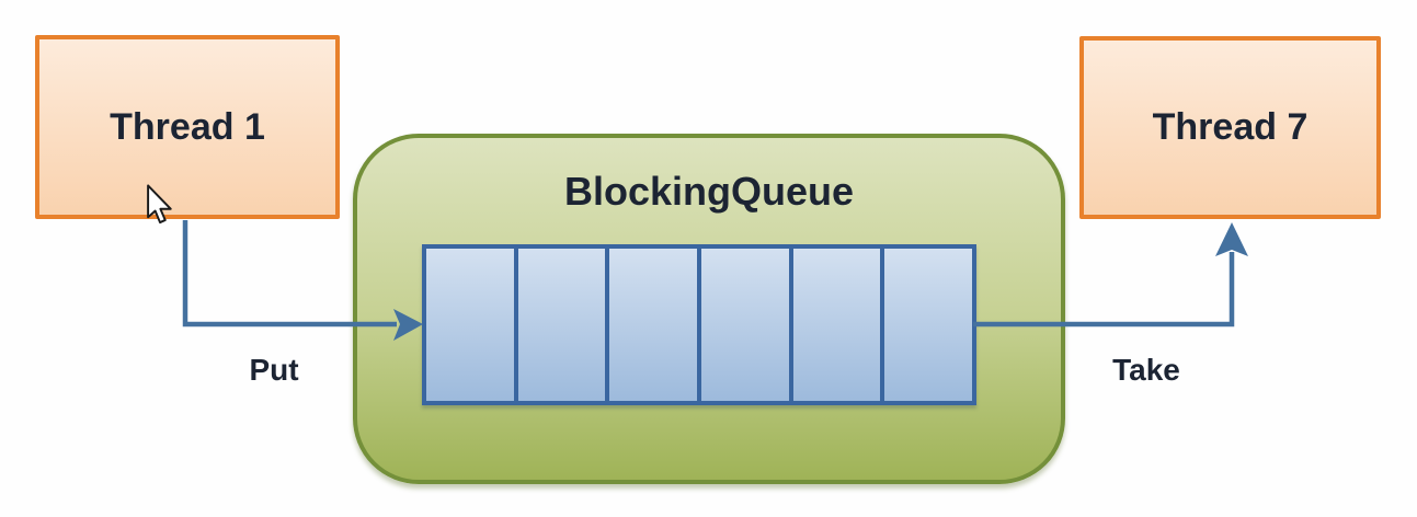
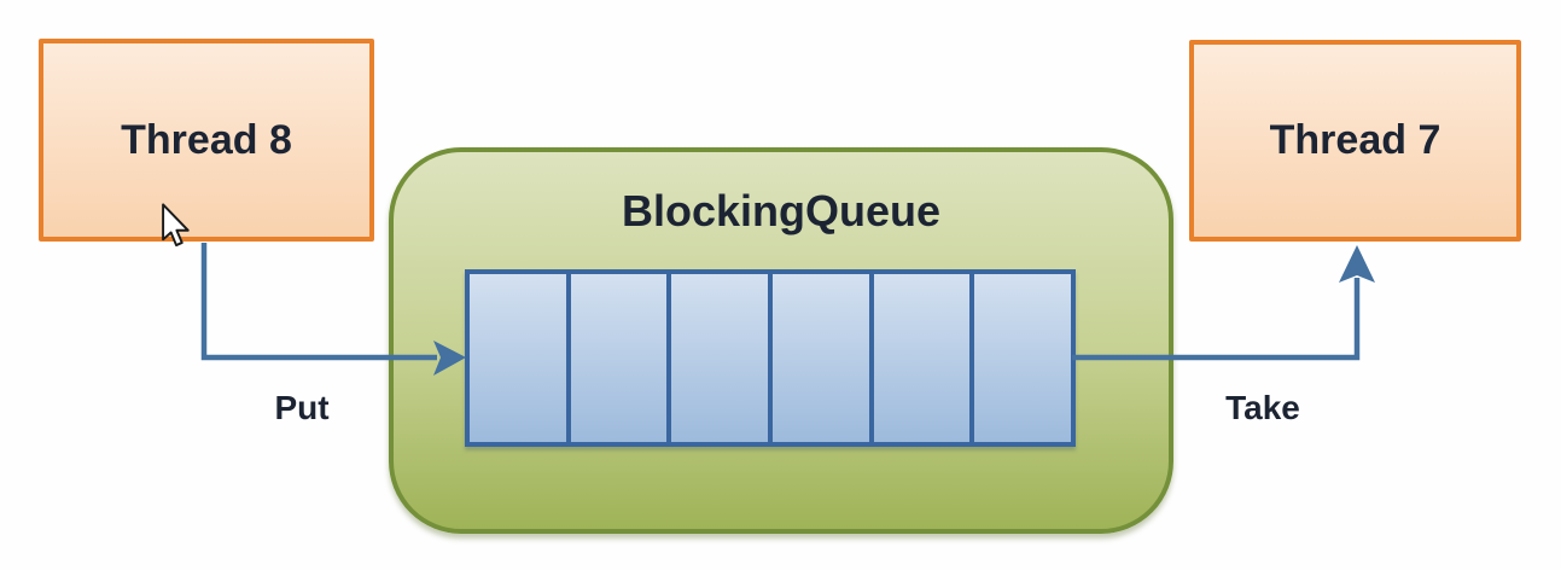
- Thread 1
+ Thread 8
  BlockingQueue
  Thread 7
  Put
  Take
